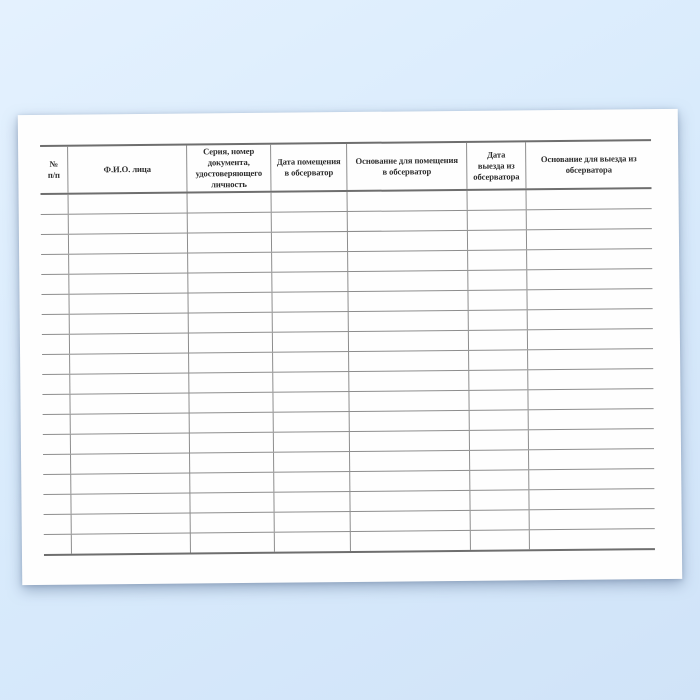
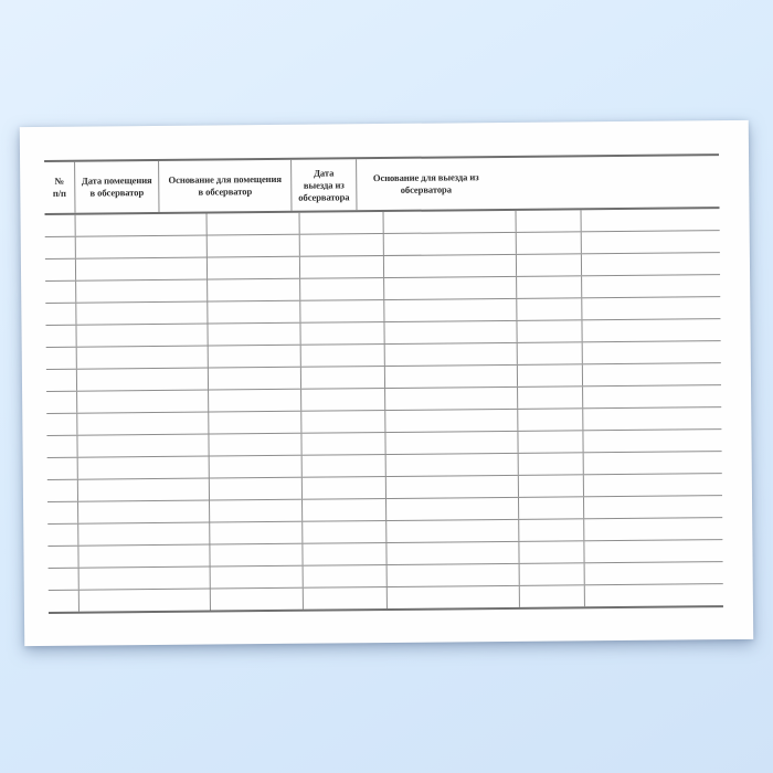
  №
  п/п
- Ф.И.О. лица
- Серия, номер
- документа,
- удостоверяющего
- личность
  Дата помещения
  в обсерватор
  Основание для помещения
  в обсерватор
  Дата
  выезда из
  обсерватора
  Основание для выезда из
  обсерватора
